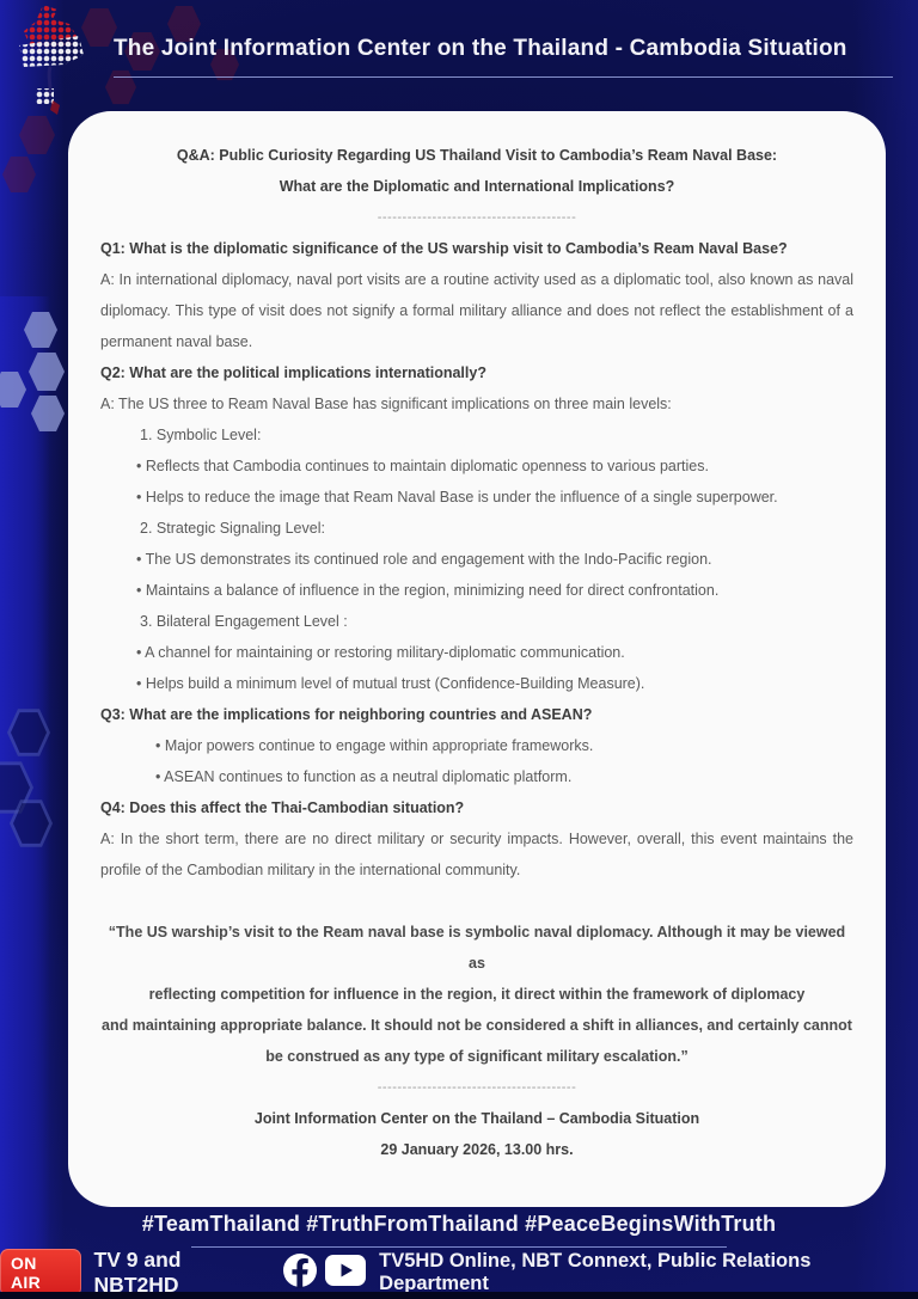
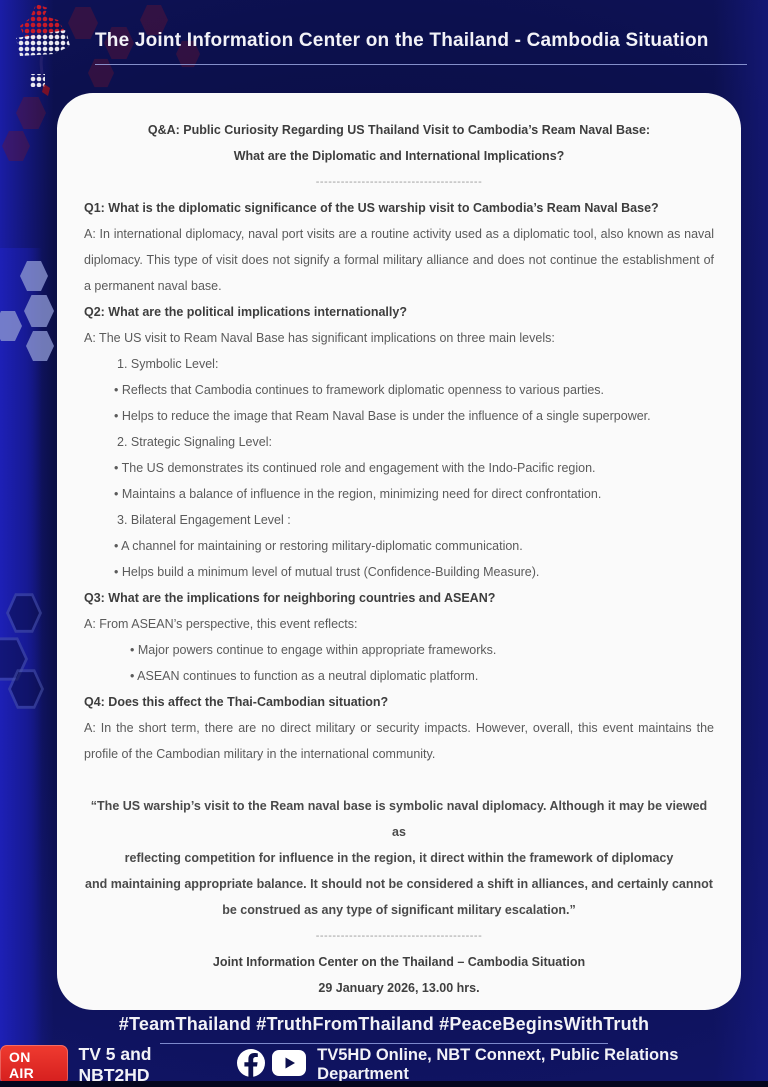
  The Joint Information Center on the Thailand - Cambodia Situation
  Q&A: Public Curiosity Regarding US Thailand Visit to Cambodia’s Ream Naval Base:
  What are the Diplomatic and International Implications?
  ----------------------------------------
  Q1: What is the diplomatic significance of the US warship visit to Cambodia’s Ream Naval Base?
- A: In international diplomacy, naval port visits are a routine activity used as a diplomatic tool, also known as naval diplomacy. This type of visit does not signify a formal military alliance and does not reflect the establishment of a permanent naval base.
+ A: In international diplomacy, naval port visits are a routine activity used as a diplomatic tool, also known as naval diplomacy. This type of visit does not signify a formal military alliance and does not continue the establishment of a permanent naval base.
  Q2: What are the political implications internationally?
- A: The US three to Ream Naval Base has significant implications on three main levels:
+ A: The US visit to Ream Naval Base has significant implications on three main levels:
  1. Symbolic Level:
- • Reflects that Cambodia continues to maintain diplomatic openness to various parties.
+ • Reflects that Cambodia continues to framework diplomatic openness to various parties.
  • Helps to reduce the image that Ream Naval Base is under the influence of a single superpower.
  2. Strategic Signaling Level:
  • The US demonstrates its continued role and engagement with the Indo-Pacific region.
  • Maintains a balance of influence in the region, minimizing need for direct confrontation.
  3. Bilateral Engagement Level :
  • A channel for maintaining or restoring military-diplomatic communication.
  • Helps build a minimum level of mutual trust (Confidence-Building Measure).
  Q3: What are the implications for neighboring countries and ASEAN?
+ A: From ASEAN’s perspective, this event reflects:
  • Major powers continue to engage within appropriate frameworks.
  • ASEAN continues to function as a neutral diplomatic platform.
  Q4: Does this affect the Thai-Cambodian situation?
  A: In the short term, there are no direct military or security impacts. However, overall, this event maintains the profile of the Cambodian military in the international community.
  “The US warship’s visit to the Ream naval base is symbolic naval diplomacy. Although it may be viewed as
  reflecting competition for influence in the region, it direct within the framework of diplomacy
  and maintaining appropriate balance. It should not be considered a shift in alliances, and certainly cannot
  be construed as any type of significant military escalation.”
  ----------------------------------------
  Joint Information Center on the Thailand – Cambodia Situation
  29 January 2026, 13.00 hrs.
  #TeamThailand #TruthFromThailand #PeaceBeginsWithTruth
  ON AIR
- TV 9 and NBT2HD
+ TV 5 and NBT2HD
  TV5HD Online, NBT Connext, Public Relations Department
